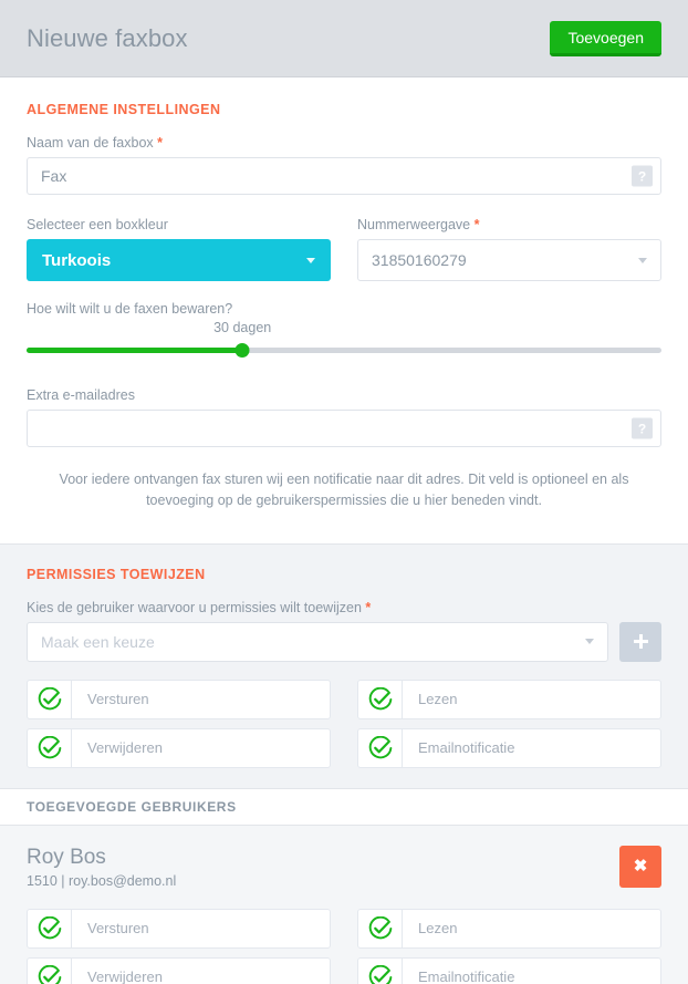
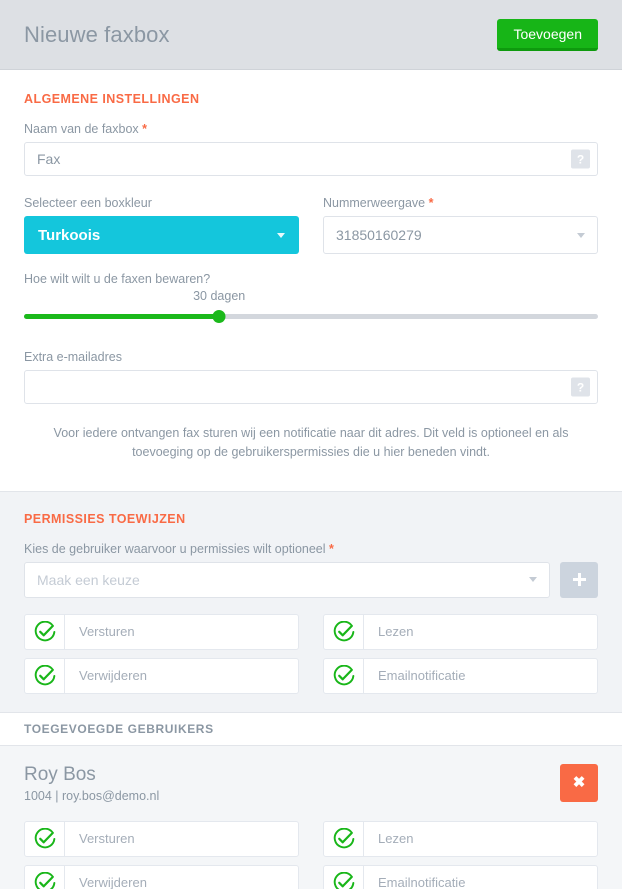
  Nieuwe faxbox
  Toevoegen
  ALGEMENE INSTELLINGEN
  Naam van de faxbox *
  Fax
  ?
  Selecteer een boxkleur
  Turkoois
  Nummerweergave *
  31850160279
  Hoe wilt wilt u de faxen bewaren?
  30 dagen
  Extra e-mailadres
  ?
  Voor iedere ontvangen fax sturen wij een notificatie naar dit adres. Dit veld is optioneel en als toevoeging op de gebruikerspermissies die u hier beneden vindt.
  PERMISSIES TOEWIJZEN
- Kies de gebruiker waarvoor u permissies wilt toewijzen *
+ Kies de gebruiker waarvoor u permissies wilt optioneel *
  Maak een keuze
  Versturen
  Lezen
  Verwijderen
  Emailnotificatie
  TOEGEVOEGDE GEBRUIKERS
  Roy Bos
- 1510 | roy.bos@demo.nl
+ 1004 | roy.bos@demo.nl
  ✖
  Versturen
  Lezen
  Verwijderen
  Emailnotificatie
